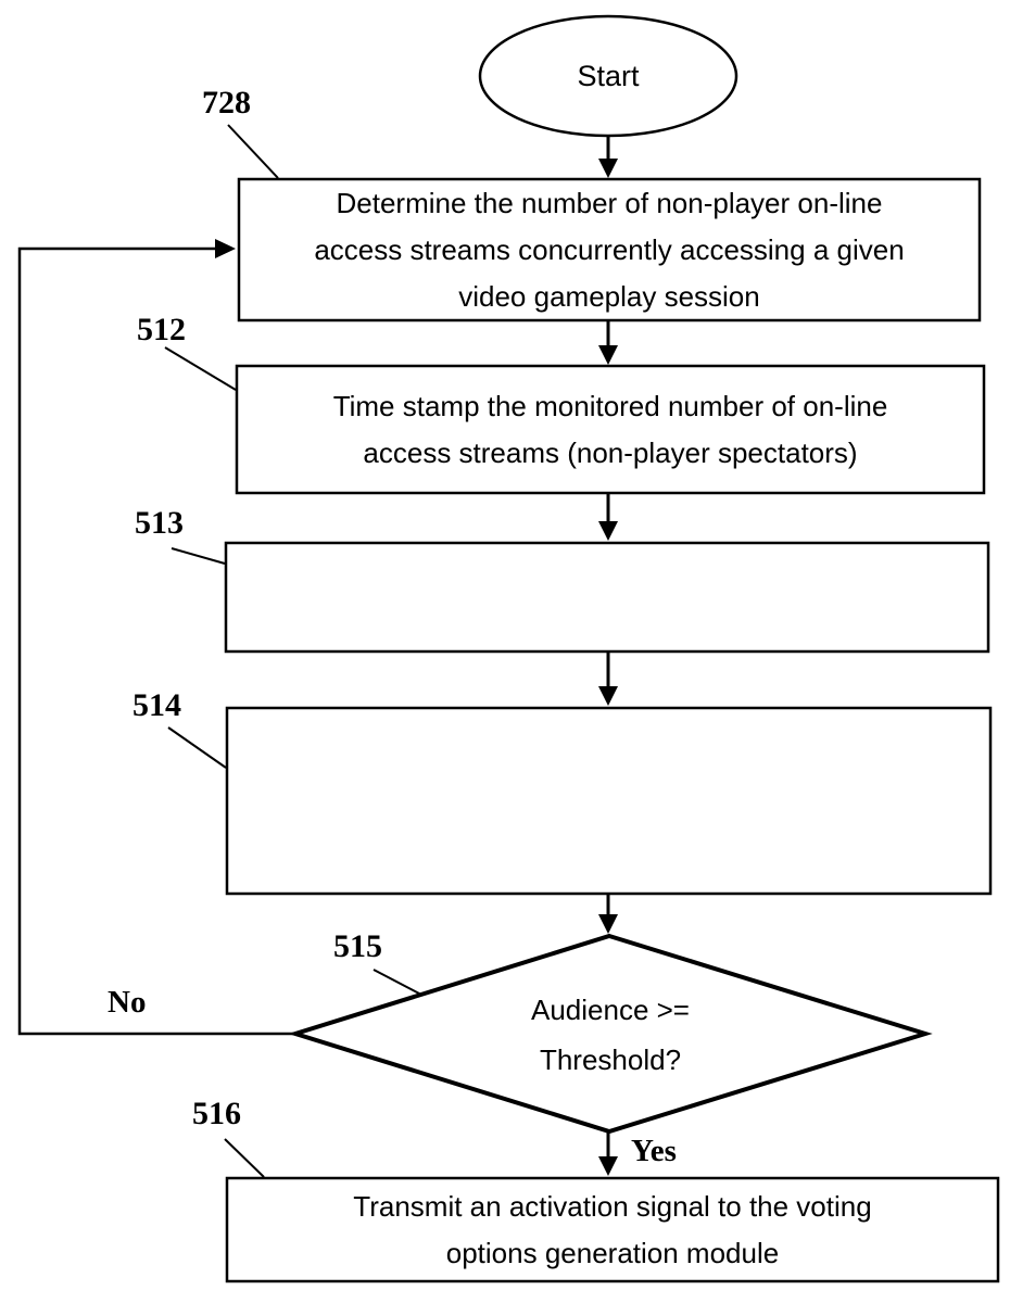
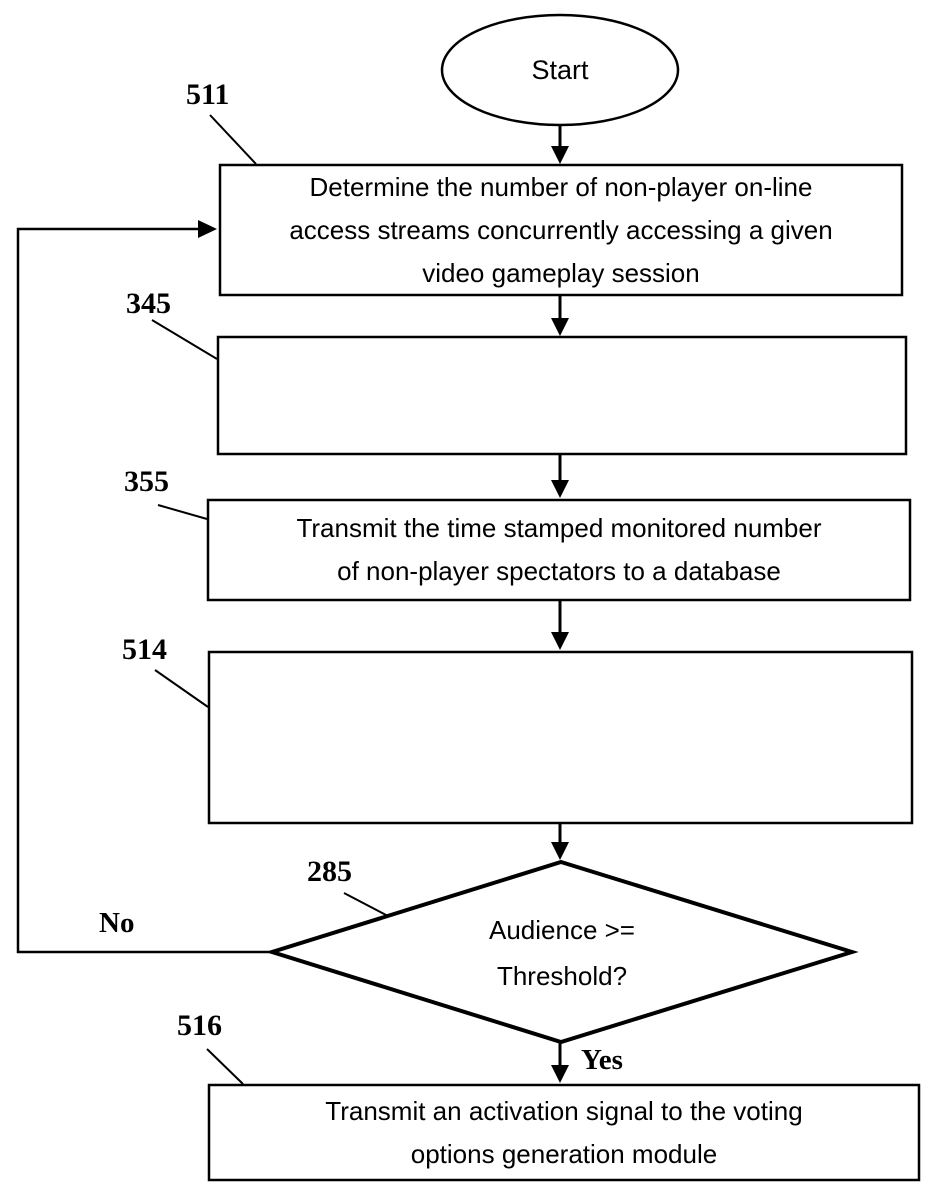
  Start
  Determine the number of non-player on-line
  access streams concurrently accessing a given
  video gameplay session
- 728
+ 511
- Time stamp the monitored number of on-line
- access streams (non-player spectators)
- 512
+ 345
+ Transmit the time stamped monitored number
+ of non-player spectators to a database
- 513
+ 355
  514
  Audience >=
  Threshold?
- 515
+ 285
  No
  Yes
  Transmit an activation signal to the voting
  options generation module
  516
